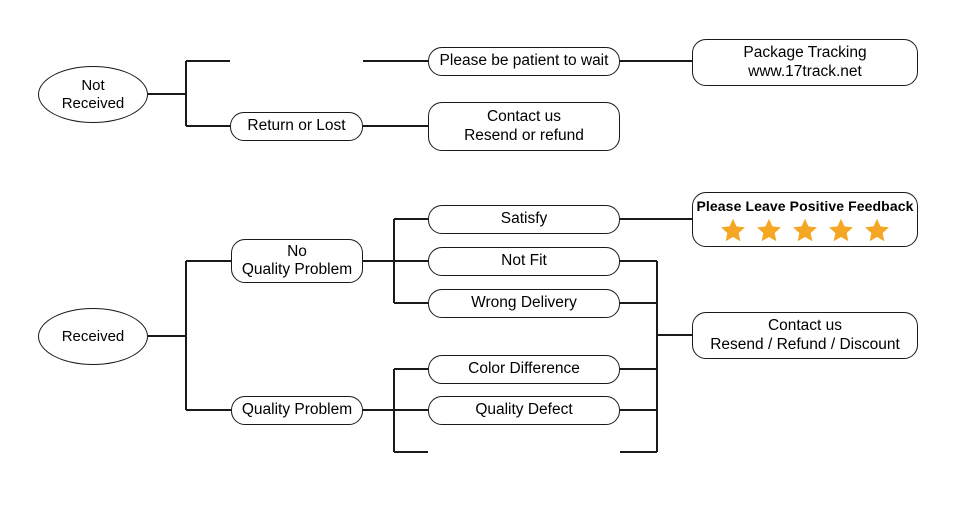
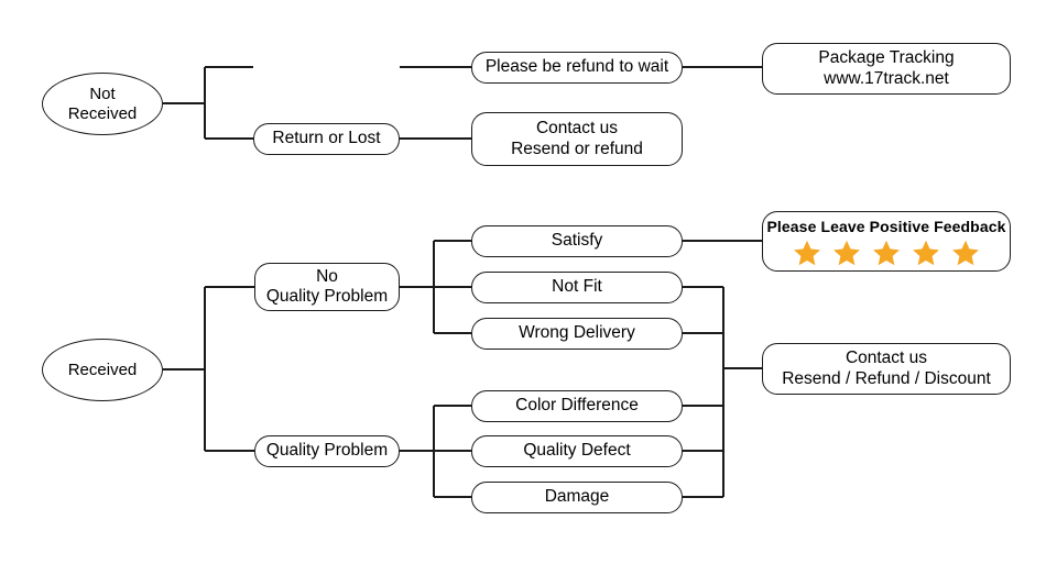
  Not
  Received
  Return or Lost
- Please be patient to wait
+ Please be refund to wait
  Contact us
  Resend or refund
  Package Tracking
  www.17track.net
  Received
  No
  Quality Problem
  Quality Problem
  Satisfy
  Not Fit
  Wrong Delivery
  Color Difference
  Quality Defect
+ Damage
  Please Leave Positive Feedback
  Contact us
  Resend / Refund / Discount
